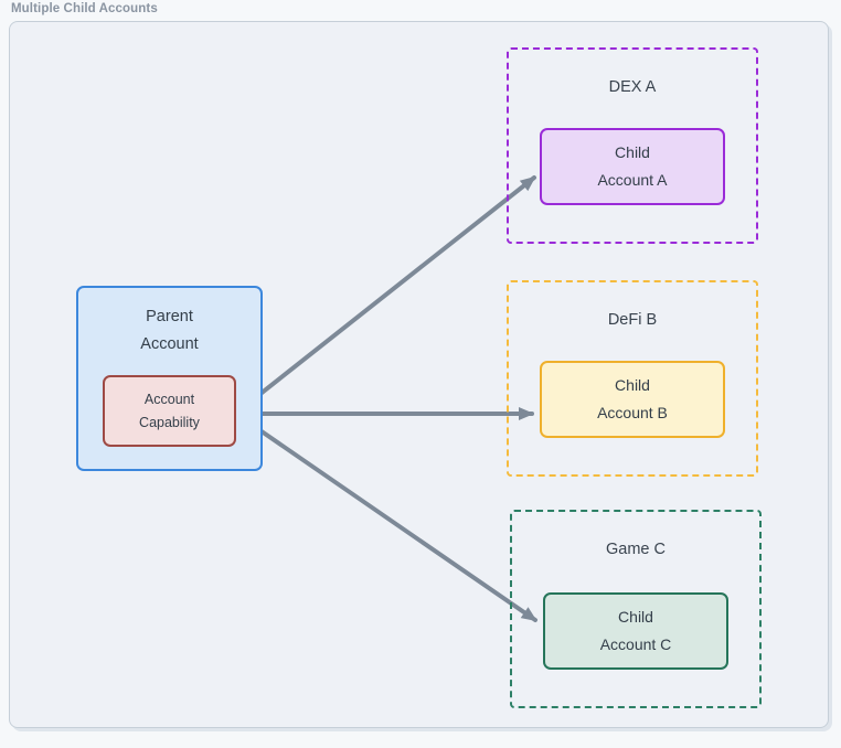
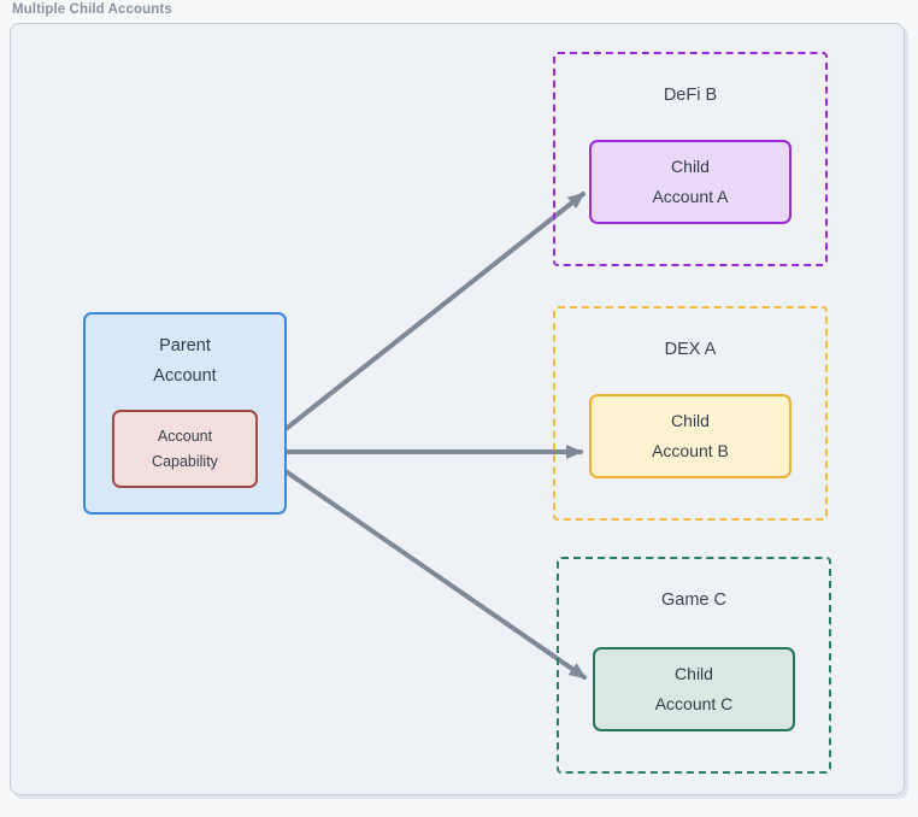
  Multiple Child Accounts
  Parent
  Account
  Account
  Capability
- DEX A
+ DeFi B
  Child
  Account A
- DeFi B
+ DEX A
  Child
  Account B
  Game C
  Child
  Account C
